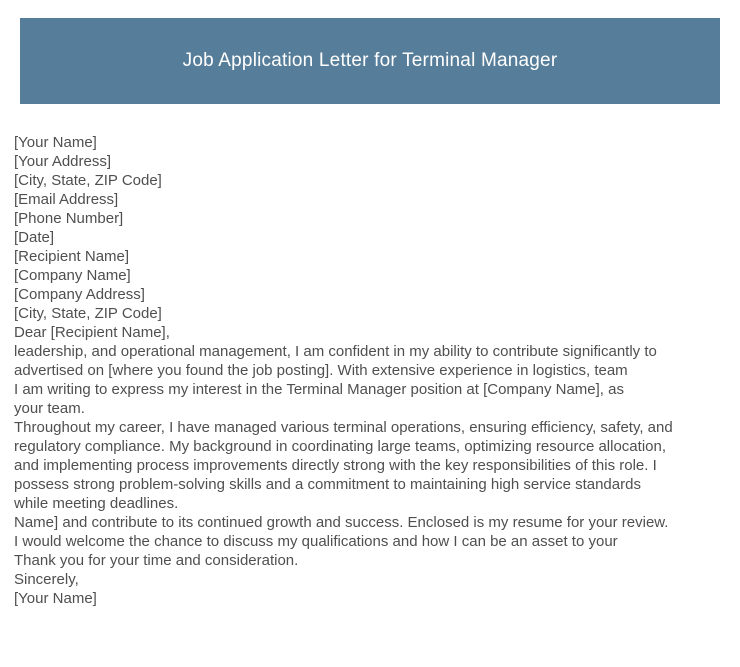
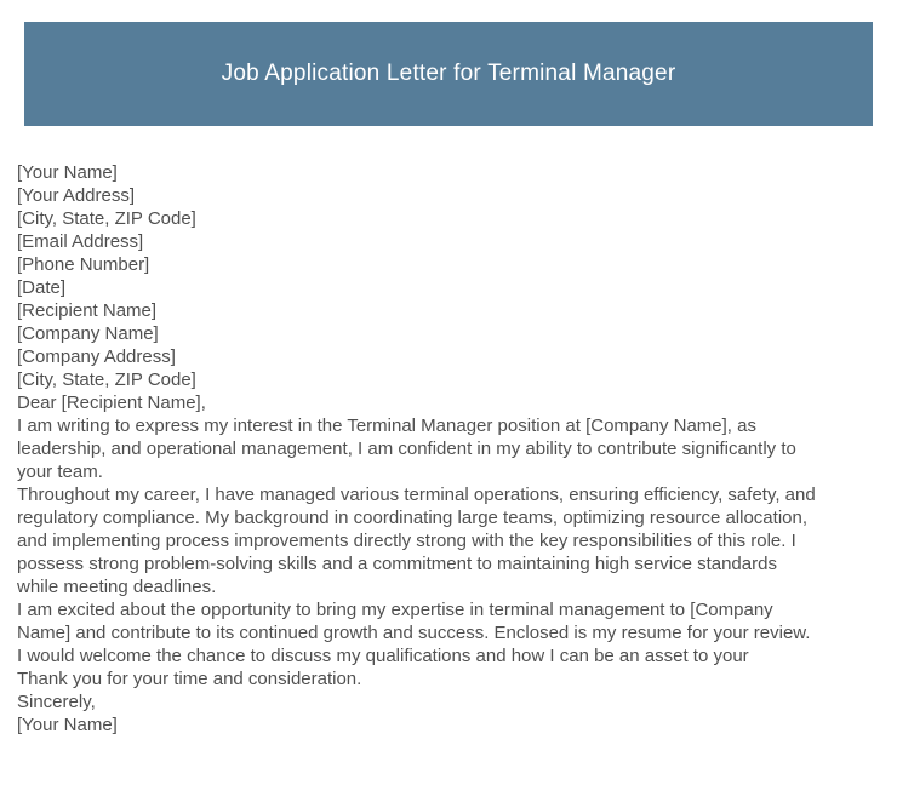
  Job Application Letter for Terminal Manager
  [Your Name]
  [Your Address]
  [City, State, ZIP Code]
  [Email Address]
  [Phone Number]
  [Date]
  [Recipient Name]
  [Company Name]
  [Company Address]
  [City, State, ZIP Code]
  Dear [Recipient Name],
- leadership, and operational management, I am confident in my ability to contribute significantly to
+ I am writing to express my interest in the Terminal Manager position at [Company Name], as
- advertised on [where you found the job posting]. With extensive experience in logistics, team
- I am writing to express my interest in the Terminal Manager position at [Company Name], as
+ leadership, and operational management, I am confident in my ability to contribute significantly to
  your team.
  Throughout my career, I have managed various terminal operations, ensuring efficiency, safety, and
  regulatory compliance. My background in coordinating large teams, optimizing resource allocation,
  and implementing process improvements directly strong with the key responsibilities of this role. I
  possess strong problem-solving skills and a commitment to maintaining high service standards
  while meeting deadlines.
+ I am excited about the opportunity to bring my expertise in terminal management to [Company
  Name] and contribute to its continued growth and success. Enclosed is my resume for your review.
  I would welcome the chance to discuss my qualifications and how I can be an asset to your
  Thank you for your time and consideration.
  Sincerely,
  [Your Name]
